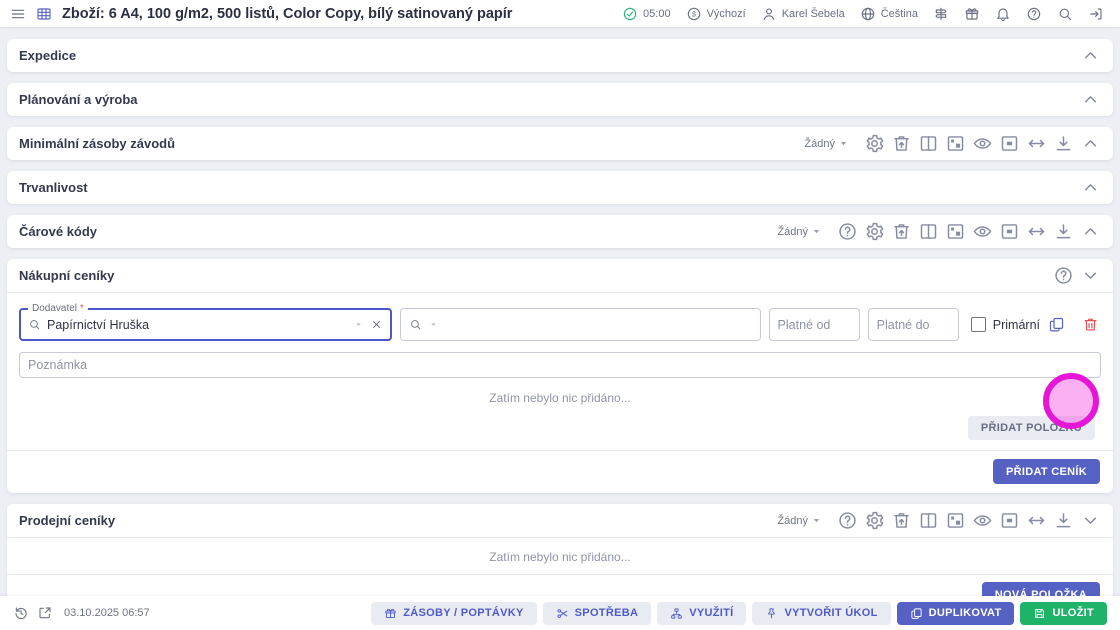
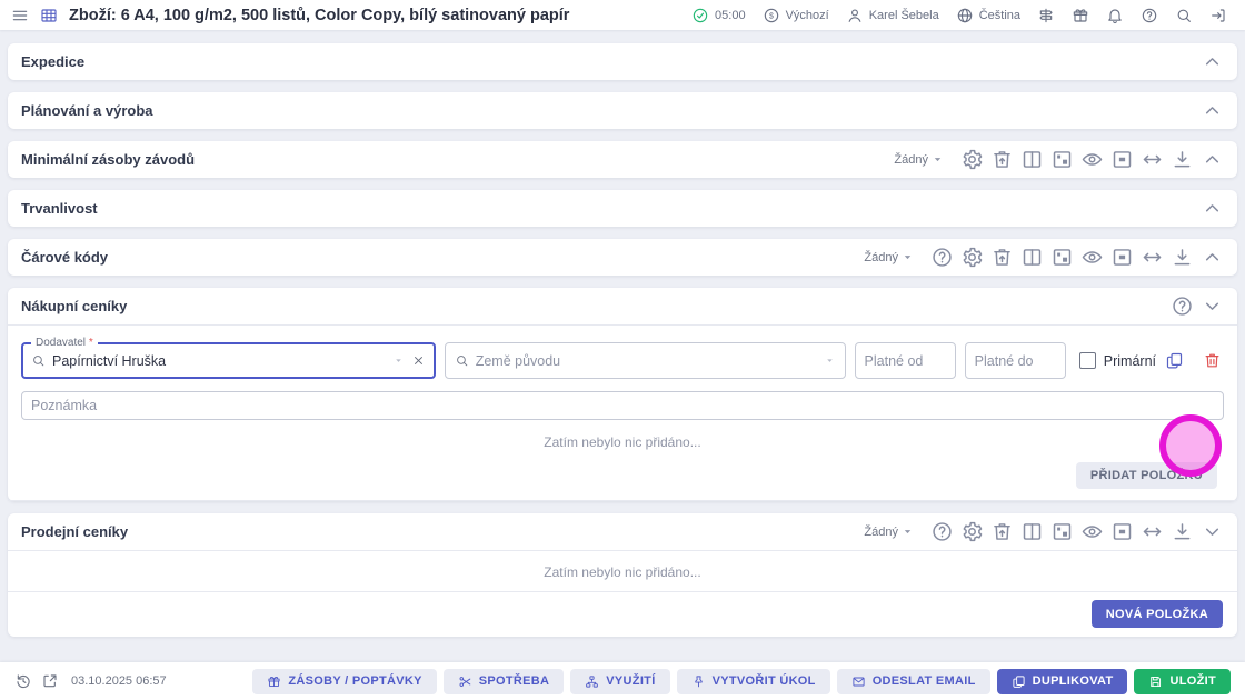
  Zboží: 6 A4, 100 g/m2, 500 listů, Color Copy, bílý satinovaný papír
  05:00
  Výchozí
  Karel Šebela
  Čeština
  Expedice
  Plánování a výroba
  Minimální zásoby závodů
  Žádný
  Trvanlivost
  Čárové kódy
  Žádný
  Nákupní ceníky
  Dodavatel *
  Papírnictví Hruška
+ Země původu
  Platné od
  Platné do
  Primární
  Poznámka
  Zatím nebylo nic přidáno...
  PŘIDAT POLOŽKU
- PŘIDAT CENÍK
  Prodejní ceníky
  Žádný
  Zatím nebylo nic přidáno...
  NOVÁ POLOŽKA
  03.10.2025 06:57
  ZÁSOBY / POPTÁVKY
  SPOTŘEBA
  VYUŽITÍ
  VYTVOŘIT ÚKOL
+ ODESLAT EMAIL
  DUPLIKOVAT
  ULOŽIT
